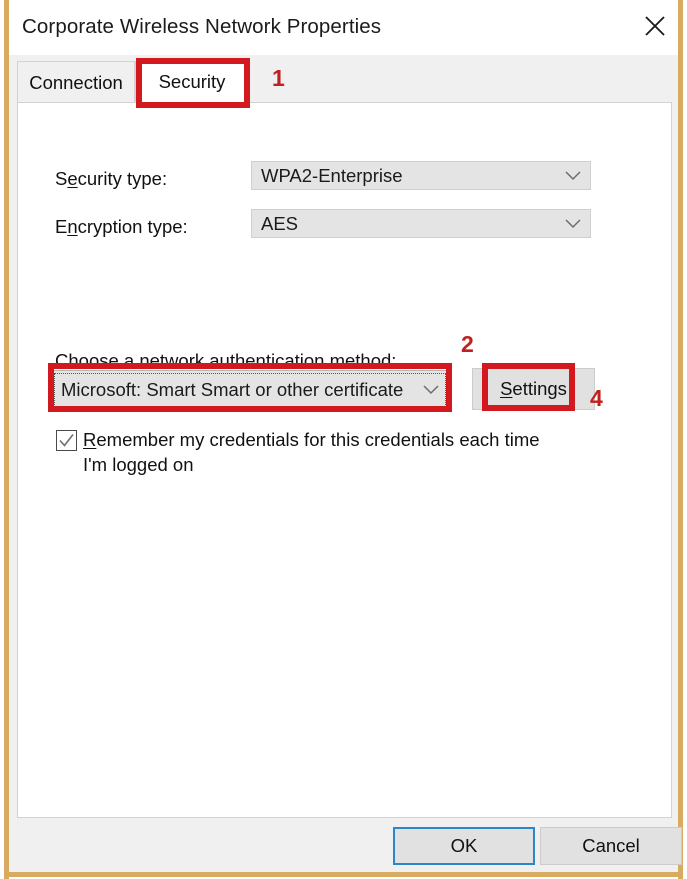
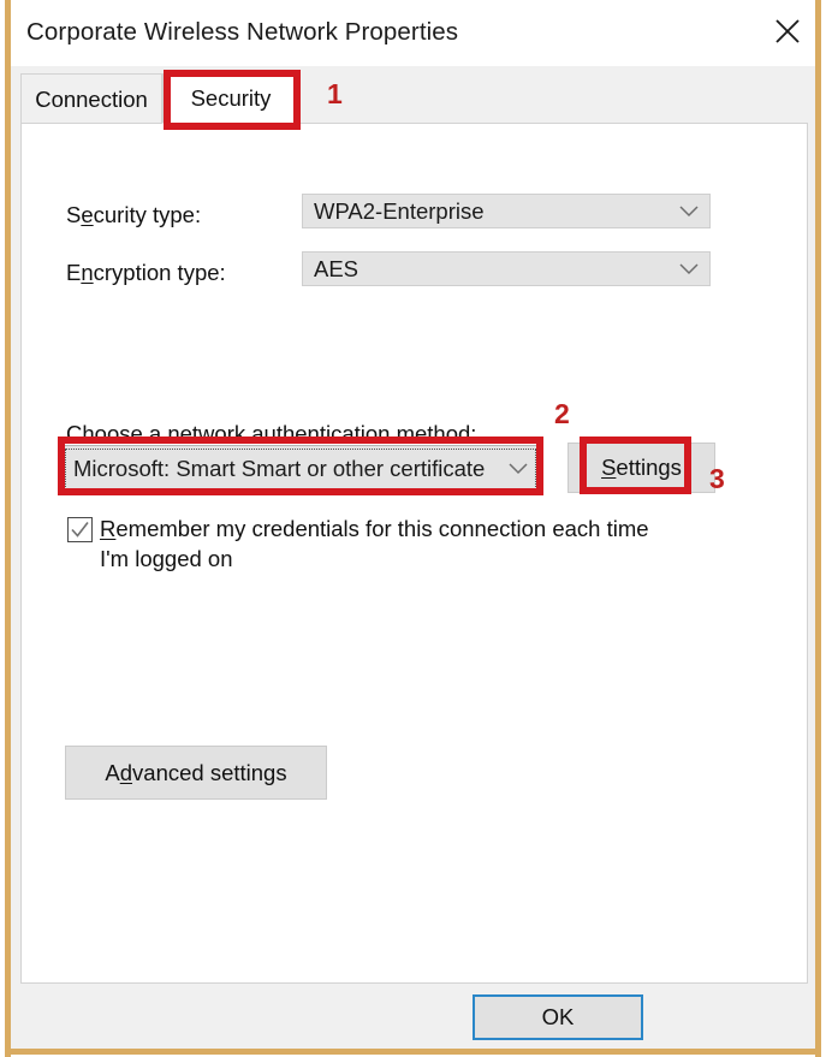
  Corporate Wireless Network Properties
  Connection
  Security
  Security type:
  WPA2-Enterprise
  Encryption type:
  AES
  Choose a network authentication method:
  Microsoft: Smart Smart or other certificate
  Settings
- Remember my credentials for this credentials each time I'm logged on
+ Remember my credentials for this connection each time I'm logged on
+ Advanced settings
  OK
- Cancel
  1
  2
- 4
+ 3
